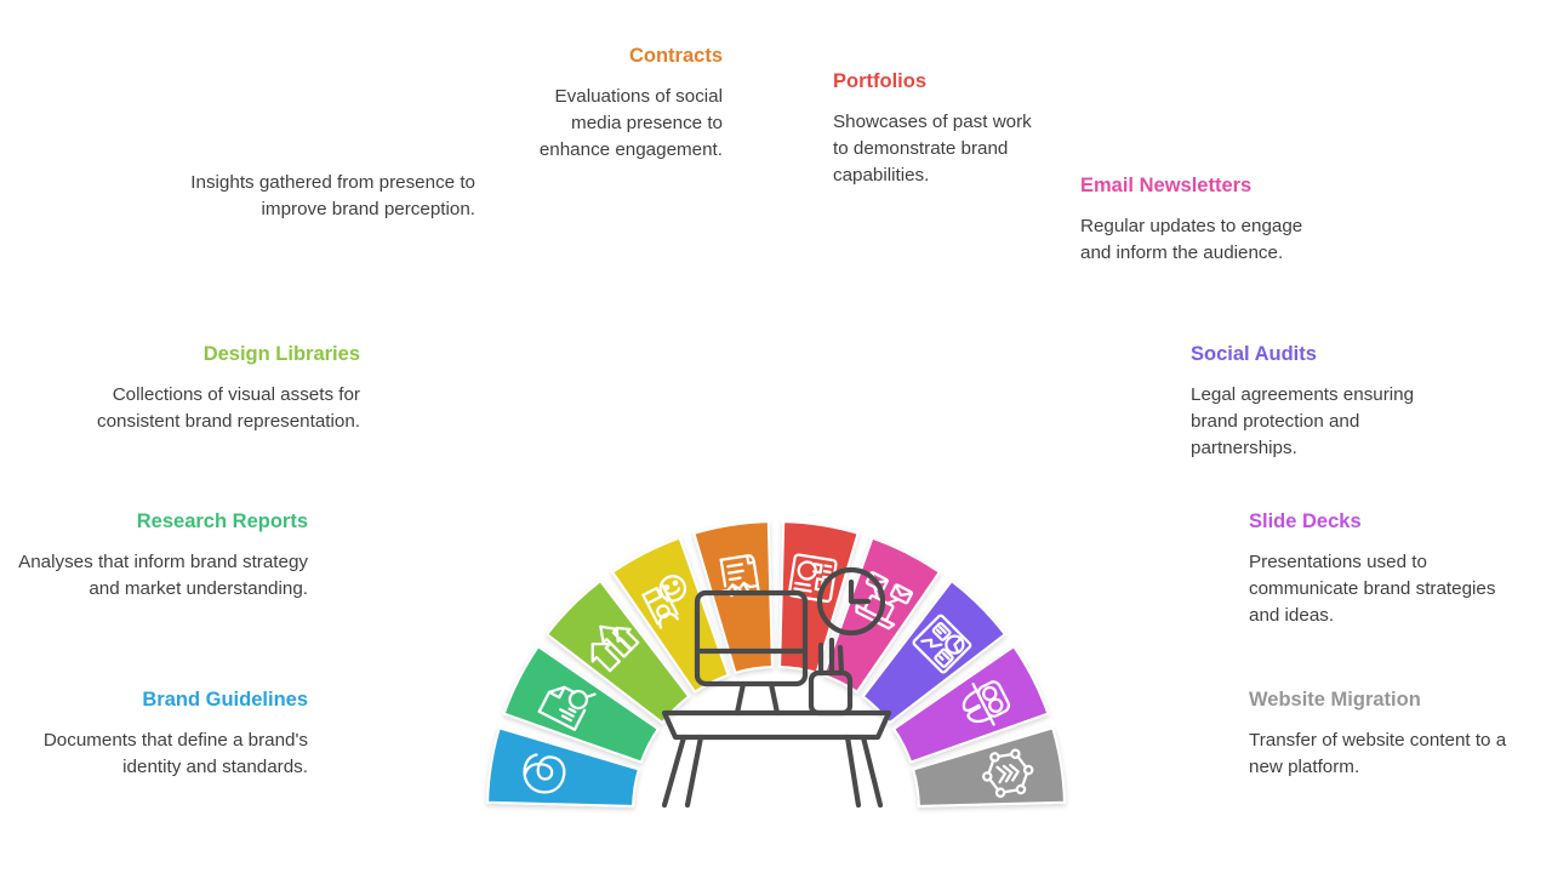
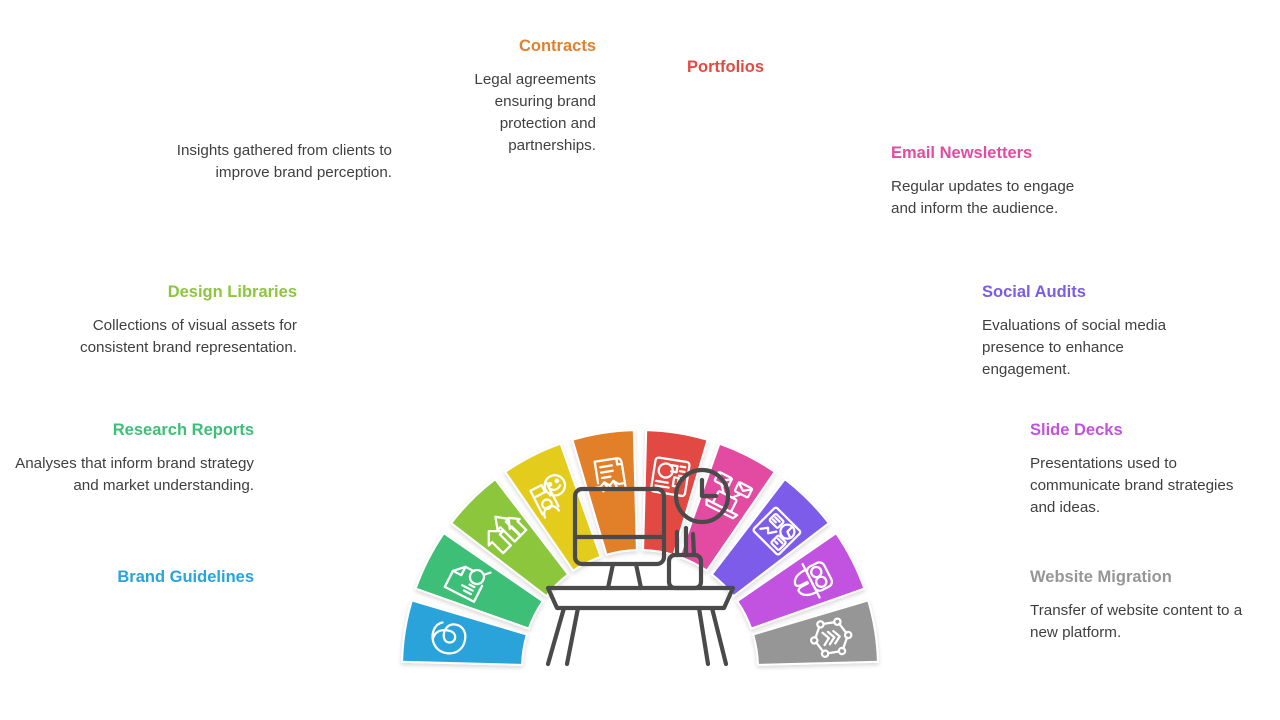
- Insights gathered from presence to improve brand perception.
+ Insights gathered from clients to improve brand perception.
  Design Libraries
  Collections of visual assets for consistent brand representation.
  Research Reports
  Analyses that inform brand strategy and market understanding.
  Brand Guidelines
- Documents that define a brand's identity and standards.
  Contracts
- Evaluations of social media presence to enhance engagement.
+ Legal agreements ensuring brand protection and partnerships.
  Portfolios
- Showcases of past work to demonstrate brand capabilities.
  Email Newsletters
  Regular updates to engage and inform the audience.
  Social Audits
- Legal agreements ensuring brand protection and partnerships.
+ Evaluations of social media presence to enhance engagement.
  Slide Decks
  Presentations used to communicate brand strategies and ideas.
  Website Migration
  Transfer of website content to a new platform.
